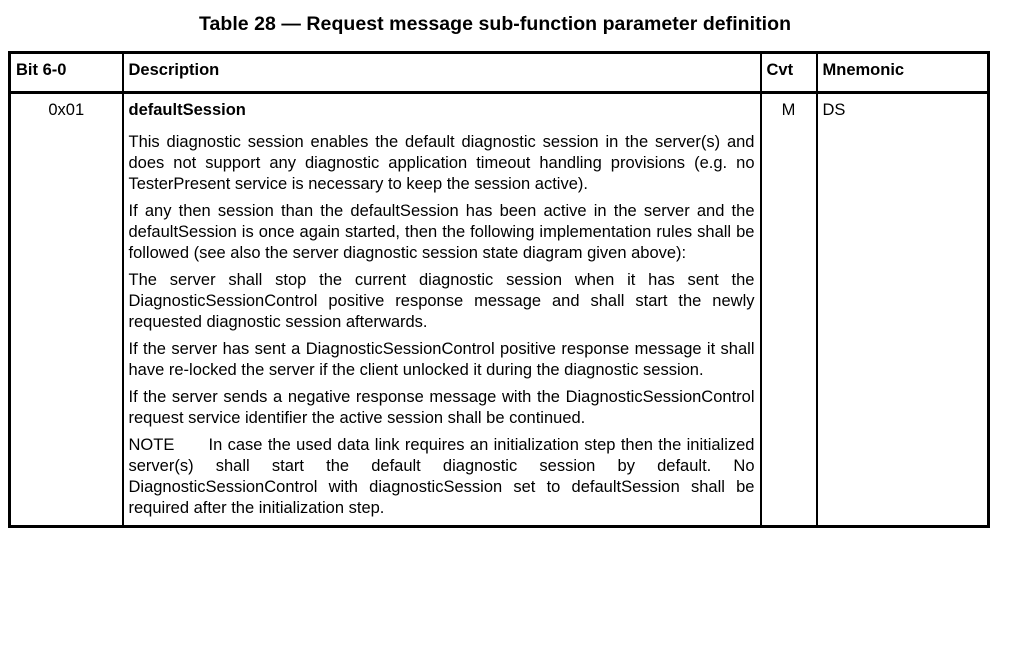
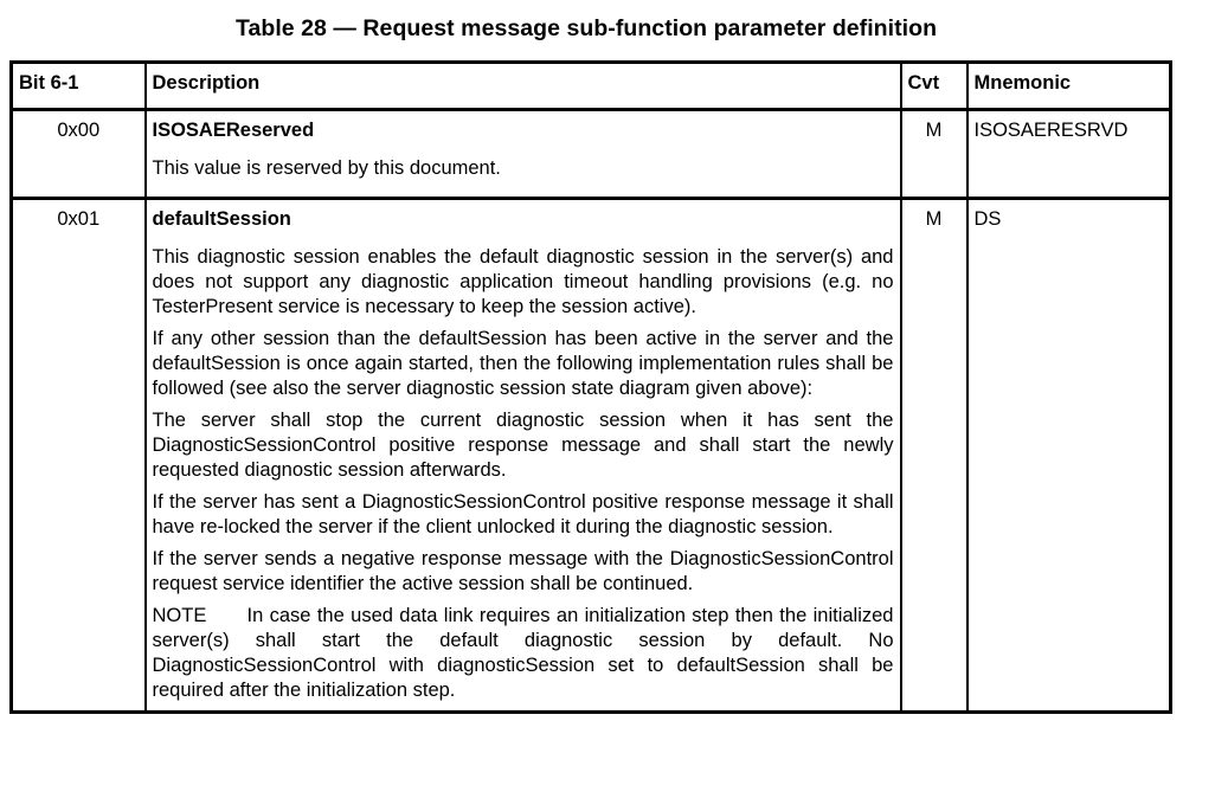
  Table 28 — Request message sub-function parameter definition
- Bit 6-0	Description	Cvt	Mnemonic
+ Bit 6-1	Description	Cvt	Mnemonic
+ 0x00	ISOSAEReserved This value is reserved by this document.	M	ISOSAERESRVD
- 0x01	defaultSession This diagnostic session enables the default diagnostic session in the server(s) and does not support any diagnostic application timeout handling provisions (e.g. no TesterPresent service is necessary to keep the session active). If any then session than the defaultSession has been active in the server and the defaultSession is once again started, then the following implementation rules shall be followed (see also the server diagnostic session state diagram given above): The server shall stop the current diagnostic session when it has sent the DiagnosticSessionControl positive response message and shall start the newly requested diagnostic session afterwards. If the server has sent a DiagnosticSessionControl positive response message it shall have re-locked the server if the client unlocked it during the diagnostic session. If the server sends a negative response message with the DiagnosticSessionControl request service identifier the active session shall be continued. NOTE In case the used data link requires an initialization step then the initialized server(s) shall start the default diagnostic session by default. No DiagnosticSessionControl with diagnosticSession set to defaultSession shall be required after the initialization step.	M	DS
+ 0x01	defaultSession This diagnostic session enables the default diagnostic session in the server(s) and does not support any diagnostic application timeout handling provisions (e.g. no TesterPresent service is necessary to keep the session active). If any other session than the defaultSession has been active in the server and the defaultSession is once again started, then the following implementation rules shall be followed (see also the server diagnostic session state diagram given above): The server shall stop the current diagnostic session when it has sent the DiagnosticSessionControl positive response message and shall start the newly requested diagnostic session afterwards. If the server has sent a DiagnosticSessionControl positive response message it shall have re-locked the server if the client unlocked it during the diagnostic session. If the server sends a negative response message with the DiagnosticSessionControl request service identifier the active session shall be continued. NOTE In case the used data link requires an initialization step then the initialized server(s) shall start the default diagnostic session by default. No DiagnosticSessionControl with diagnosticSession set to defaultSession shall be required after the initialization step.	M	DS
